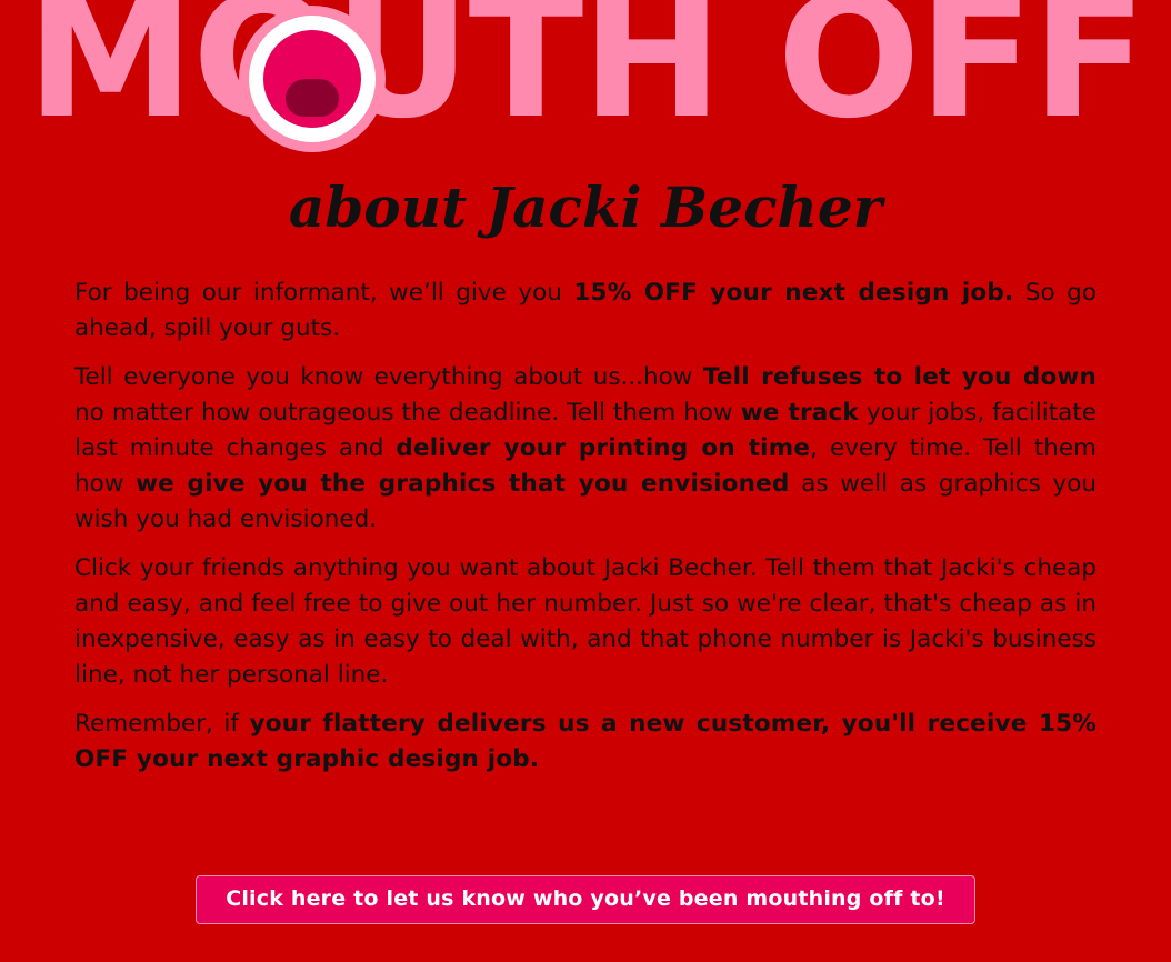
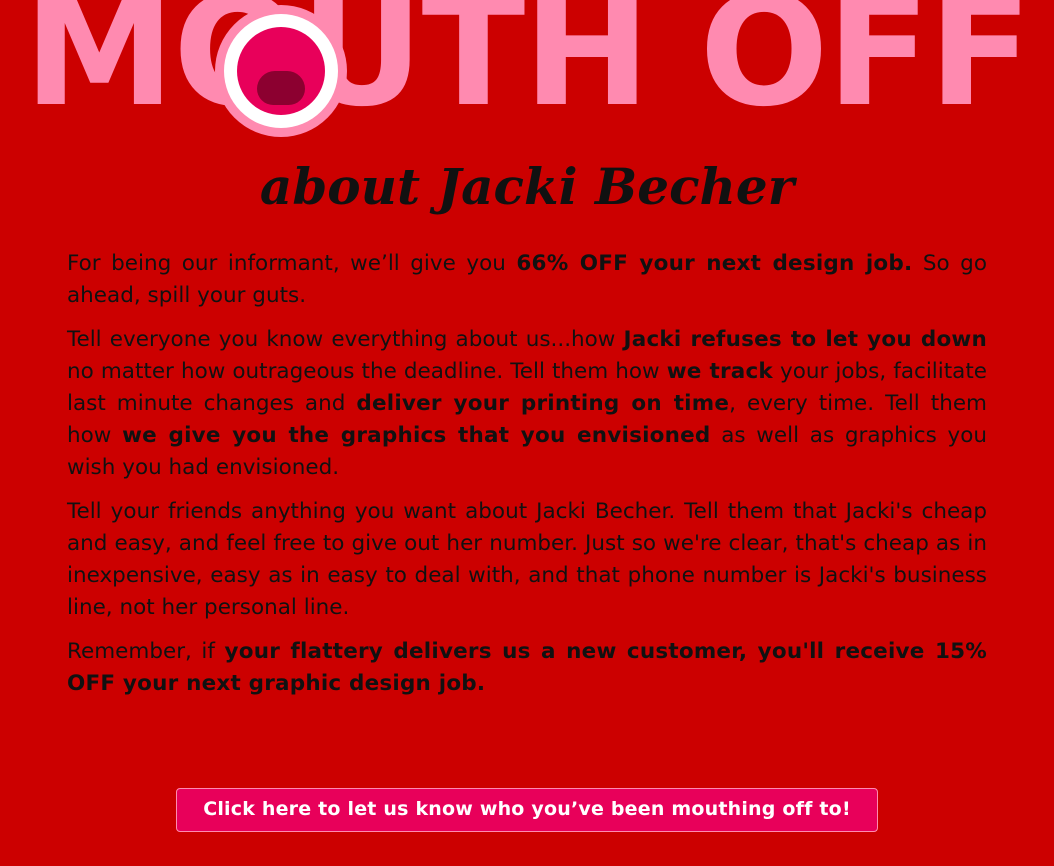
  MUTH OFF
  about Jacki Becher
- For being our informant, we’ll give you 15% OFF your next design job. So go ahead, spill your guts.
+ For being our informant, we’ll give you 66% OFF your next design job. So go ahead, spill your guts.
- Tell everyone you know everything about us...how Tell refuses to let you down no matter how outrageous the deadline. Tell them how we track your jobs, facilitate last minute changes and deliver your printing on time, every time. Tell them how we give you the graphics that you envisioned as well as graphics you wish you had envisioned.
+ Tell everyone you know everything about us...how Jacki refuses to let you down no matter how outrageous the deadline. Tell them how we track your jobs, facilitate last minute changes and deliver your printing on time, every time. Tell them how we give you the graphics that you envisioned as well as graphics you wish you had envisioned.
- Click your friends anything you want about Jacki Becher. Tell them that Jacki's cheap and easy, and feel free to give out her number. Just so we're clear, that's cheap as in inexpensive, easy as in easy to deal with, and that phone number is Jacki's business line, not her personal line.
+ Tell your friends anything you want about Jacki Becher. Tell them that Jacki's cheap and easy, and feel free to give out her number. Just so we're clear, that's cheap as in inexpensive, easy as in easy to deal with, and that phone number is Jacki's business line, not her personal line.
  Remember, if your flattery delivers us a new customer, you'll receive 15% OFF your next graphic design job.
  Click here to let us know who you’ve been mouthing off to!
